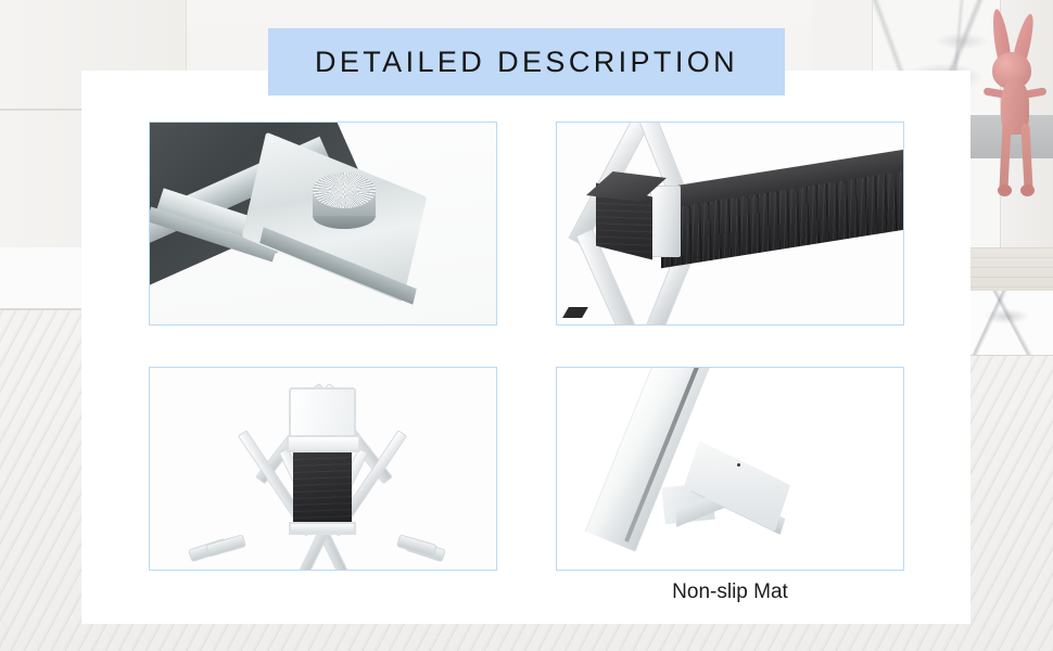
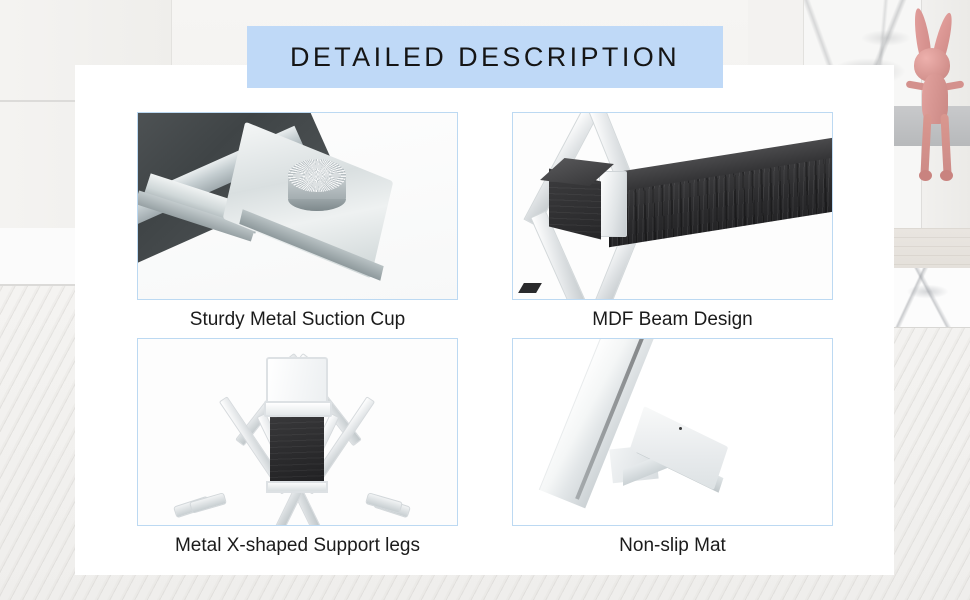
  DETAILED DESCRIPTION
+ Sturdy Metal Suction Cup
+ MDF Beam Design
+ Metal X-shaped Support legs
  Non-slip Mat
